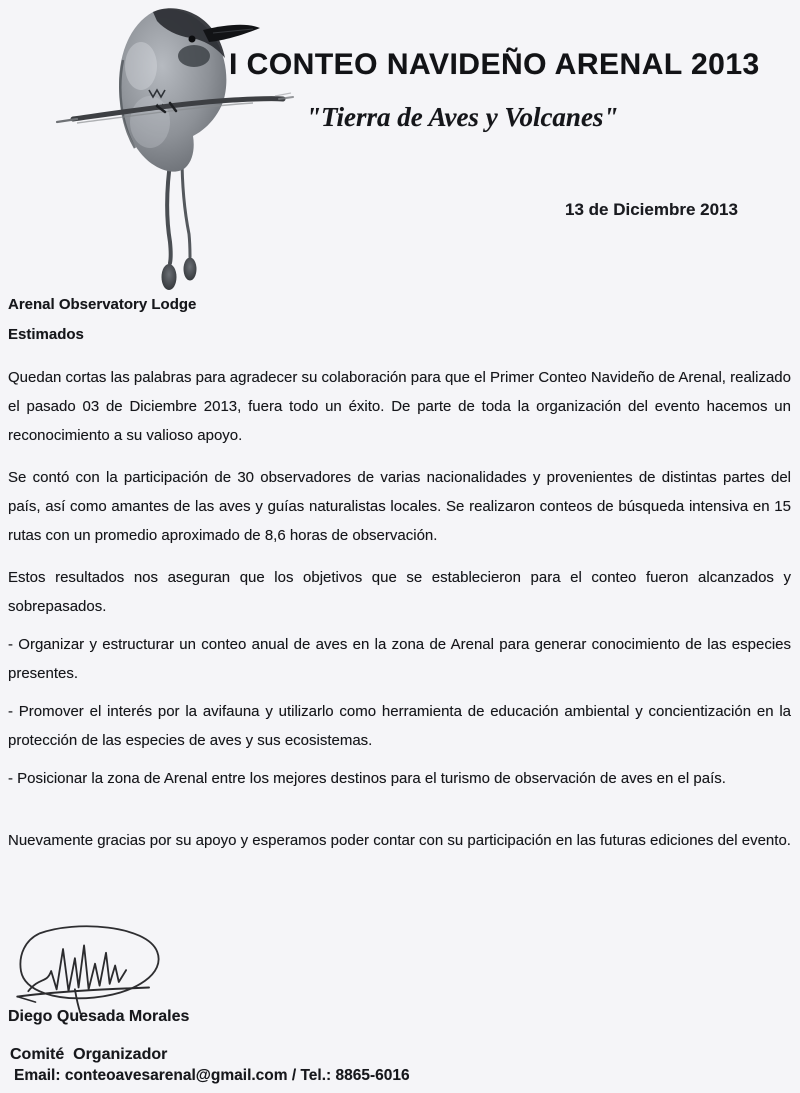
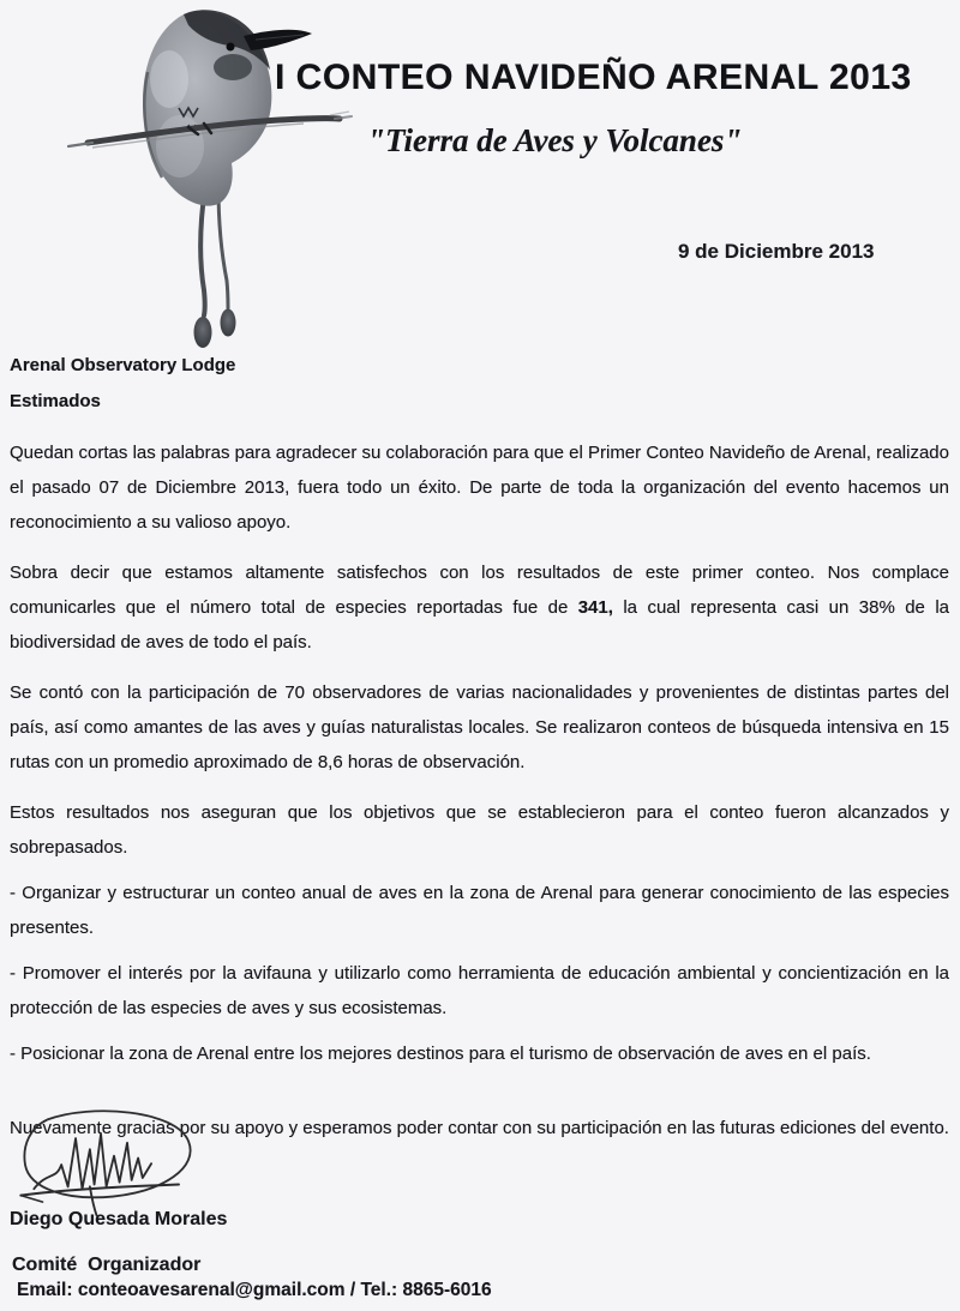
  I CONTEO NAVIDEÑO ARENAL 2013
  "Tierra de Aves y Volcanes"
- 13 de Diciembre 2013
+ 9 de Diciembre 2013
  Arenal Observatory Lodge
  Estimados
- Quedan cortas las palabras para agradecer su colaboración para que el Primer Conteo Navideño de Arenal, realizado el pasado 03 de Diciembre 2013, fuera todo un éxito. De parte de toda la organización del evento hacemos un reconocimiento a su valioso apoyo.
+ Quedan cortas las palabras para agradecer su colaboración para que el Primer Conteo Navideño de Arenal, realizado el pasado 07 de Diciembre 2013, fuera todo un éxito. De parte de toda la organización del evento hacemos un reconocimiento a su valioso apoyo.
+ Sobra decir que estamos altamente satisfechos con los resultados de este primer conteo. Nos complace comunicarles que el número total de especies reportadas fue de 341, la cual representa casi un 38% de la biodiversidad de aves de todo el país.
- Se contó con la participación de 30 observadores de varias nacionalidades y provenientes de distintas partes del país, así como amantes de las aves y guías naturalistas locales. Se realizaron conteos de búsqueda intensiva en 15 rutas con un promedio aproximado de 8,6 horas de observación.
+ Se contó con la participación de 70 observadores de varias nacionalidades y provenientes de distintas partes del país, así como amantes de las aves y guías naturalistas locales. Se realizaron conteos de búsqueda intensiva en 15 rutas con un promedio aproximado de 8,6 horas de observación.
  Estos resultados nos aseguran que los objetivos que se establecieron para el conteo fueron alcanzados y sobrepasados.
  - Organizar y estructurar un conteo anual de aves en la zona de Arenal para generar conocimiento de las especies presentes.
  - Promover el interés por la avifauna y utilizarlo como herramienta de educación ambiental y concientización en la protección de las especies de aves y sus ecosistemas.
  - Posicionar la zona de Arenal entre los mejores destinos para el turismo de observación de aves en el país.
  Nuevamente gracias por su apoyo y esperamos poder contar con su participación en las futuras ediciones del evento.
  Diego Quesada Morales
  Comité Organizador
  Email: conteoavesarenal@gmail.com / Tel.: 8865-6016
